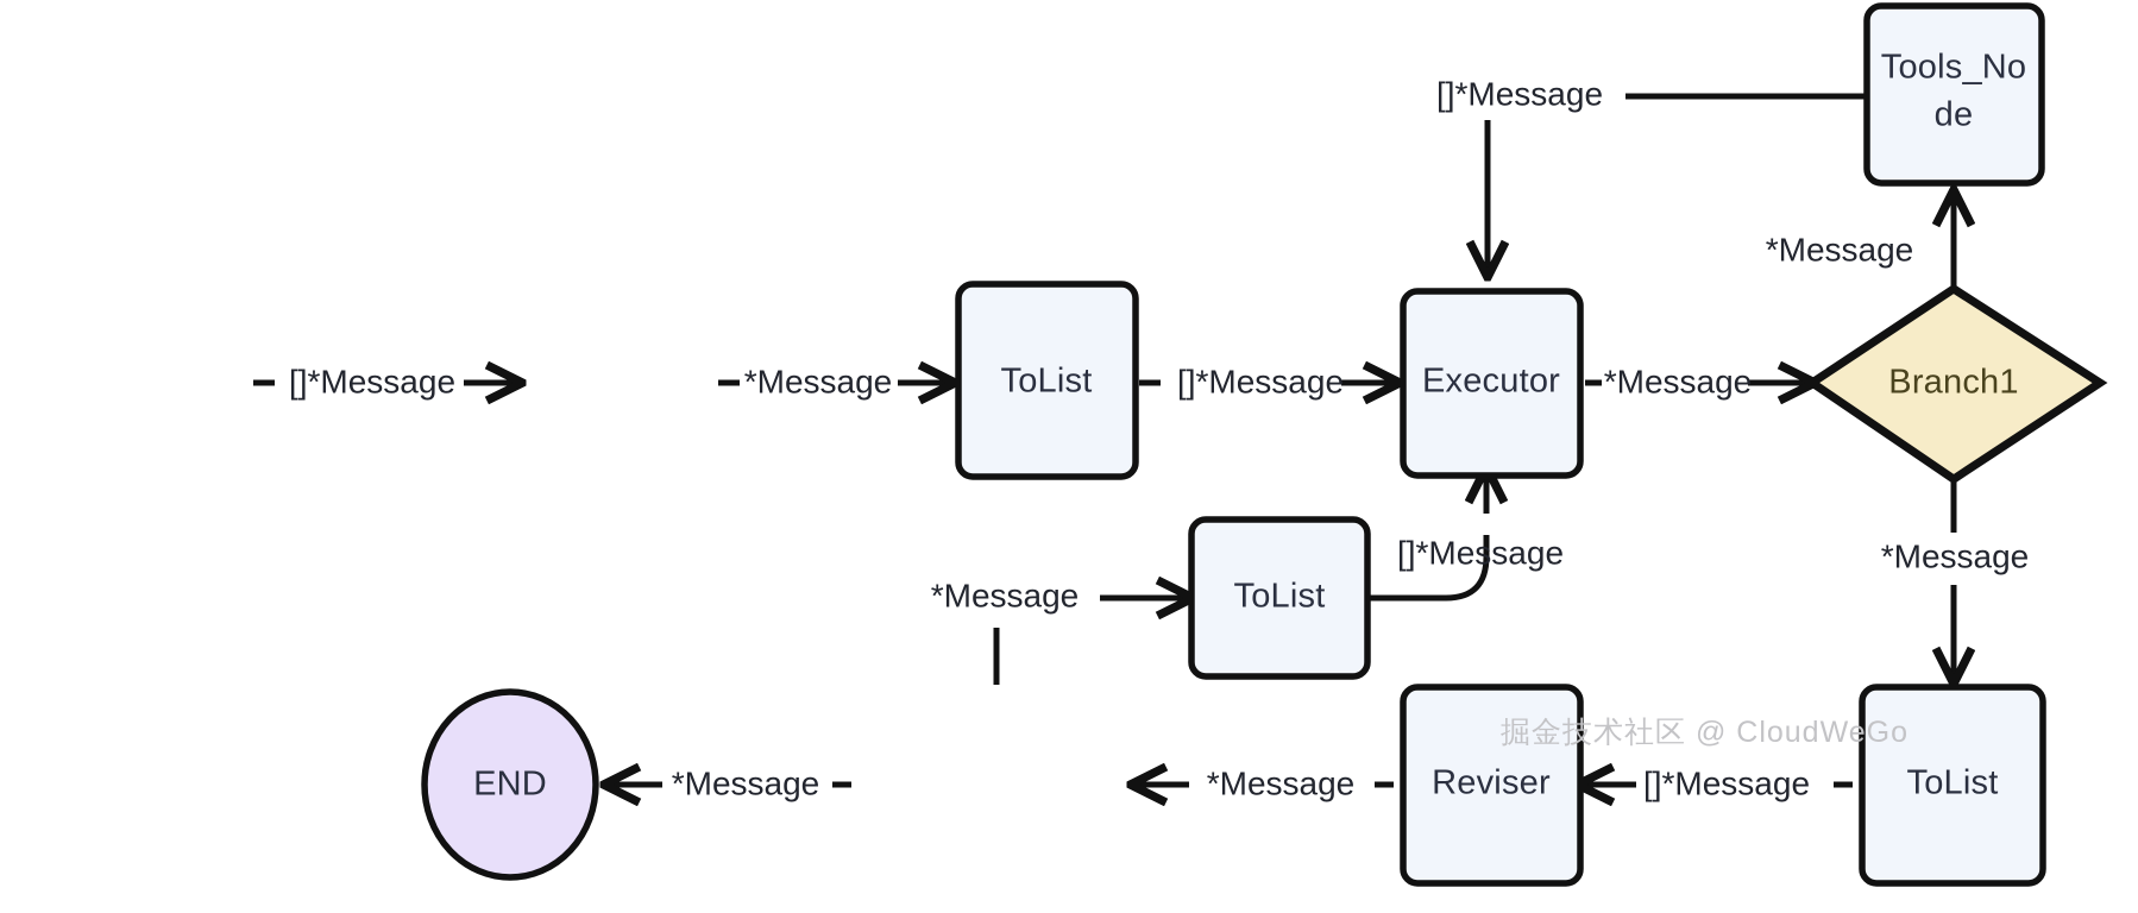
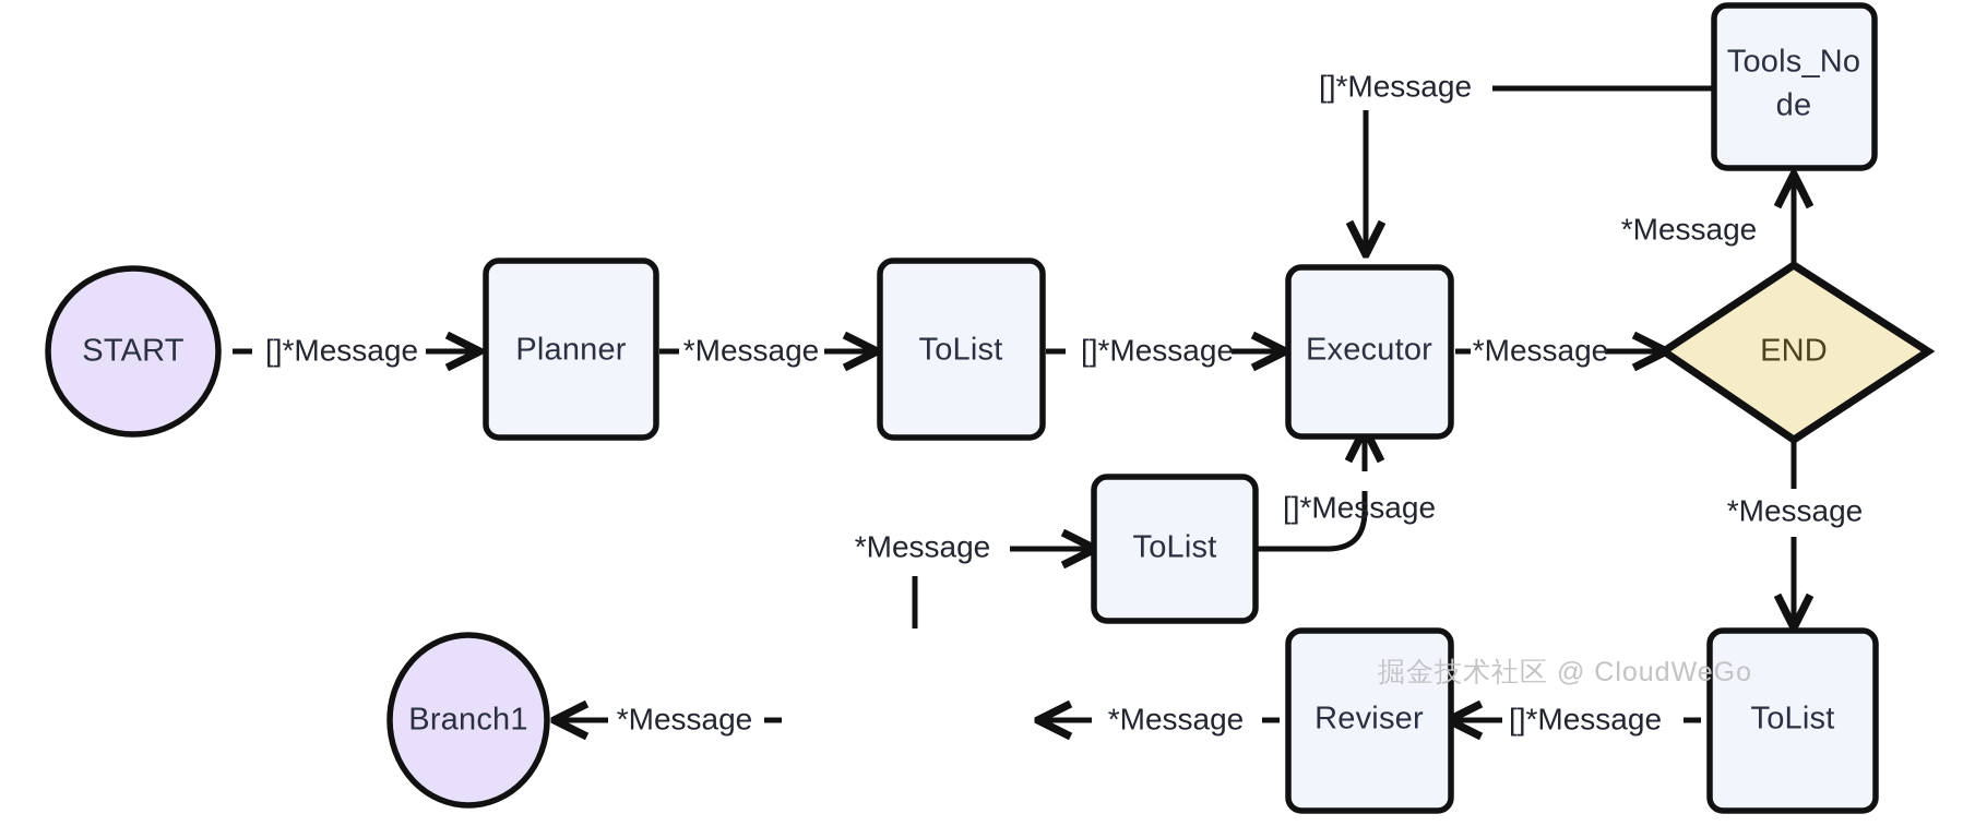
+ START
+ Planner
  ToList
  Executor
- Branch1
+ END
  Tools_No
  de
  ToList
  Reviser
  ToList
- END
+ Branch1
  []*Message
  *Message
  []*Message
  *Message
  *Message
  []*Message
  *Message
  []*Message
  *Message
  *Message
  *Message
  []*Message
  掘金技术社区 @ CloudWeGo
